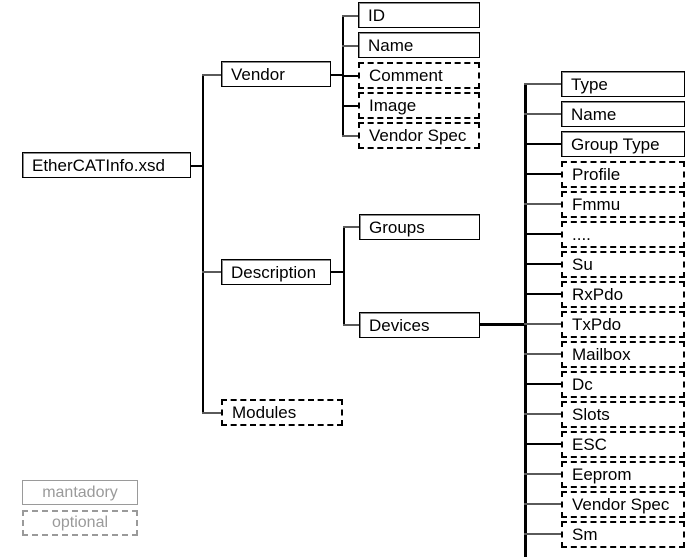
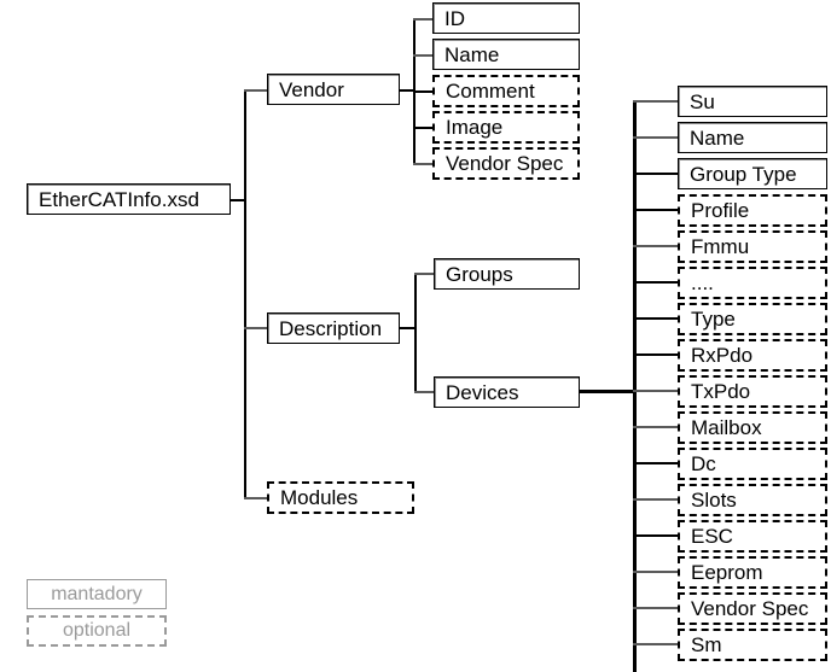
  EtherCATInfo.xsd
  Vendor
  Description
  Modules
  ID
  Name
  Comment
  Image
  Vendor Spec
  Groups
  Devices
- Type
+ Su
  Name
  Group Type
  Profile
  Fmmu
  ....
- Su
+ Type
  RxPdo
  TxPdo
  Mailbox
  Dc
  Slots
  ESC
  Eeprom
  Vendor Spec
  Sm
  mantadory
  optional
